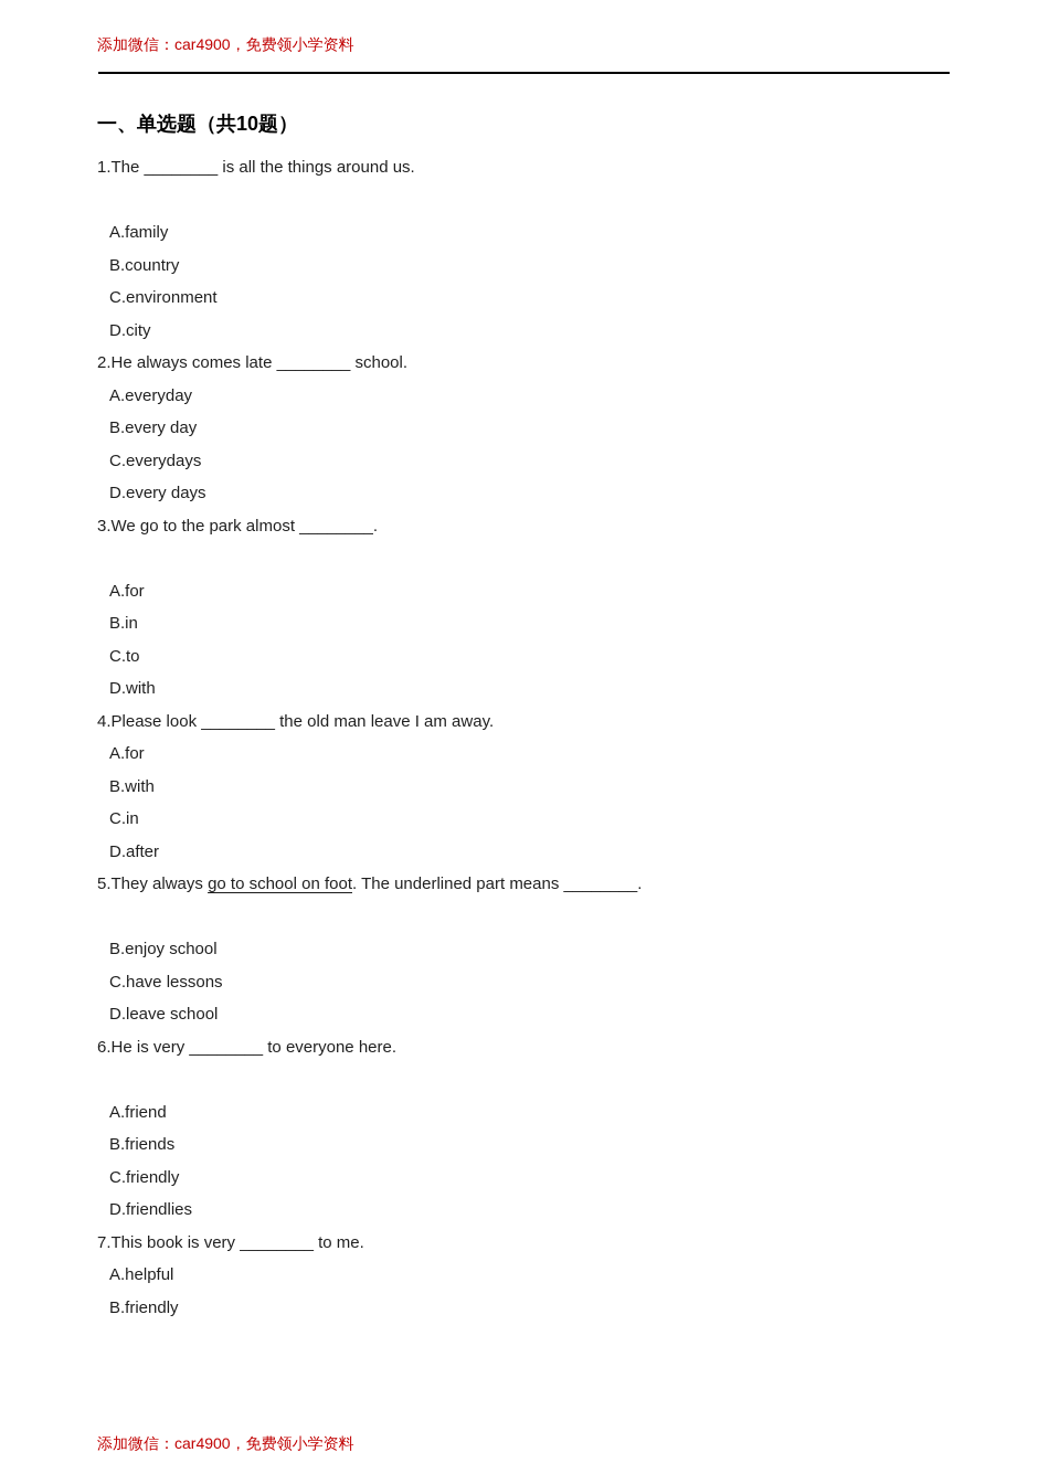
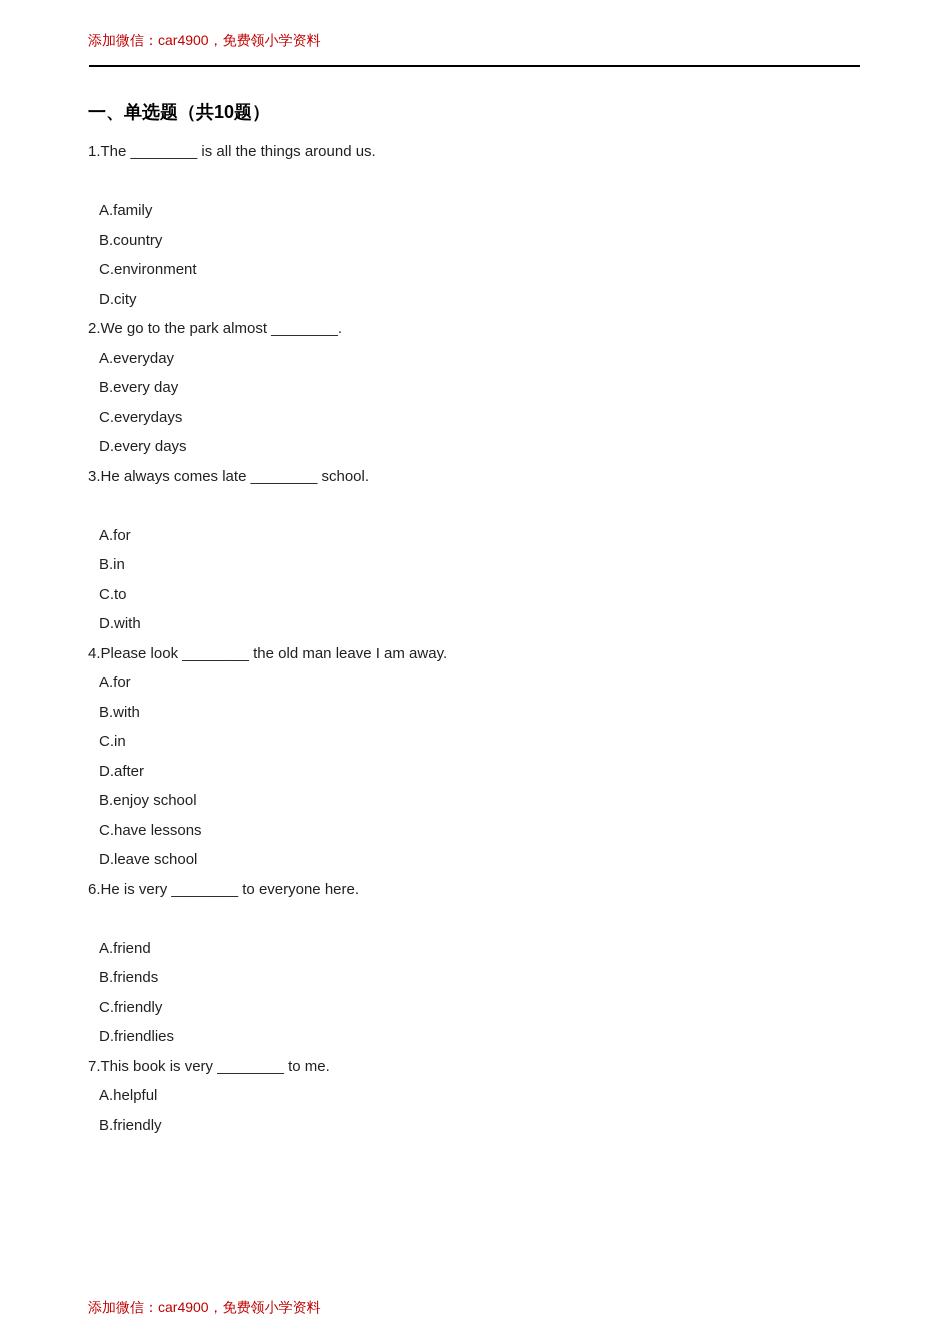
  添加微信：car4900，免费领小学资料
  一、单选题（共10题）
  1.The ________ is all the things around us.
  A.family
  B.country
  C.environment
  D.city
- 2.He always comes late ________ school.
+ 2.We go to the park almost ________.
  A.everyday
  B.every day
  C.everydays
  D.every days
- 3.We go to the park almost ________.
+ 3.He always comes late ________ school.
  A.for
  B.in
  C.to
  D.with
  4.Please look ________ the old man leave I am away.
  A.for
  B.with
  C.in
  D.after
- 5.They always go to school on foot. The underlined part means ________.
  B.enjoy school
  C.have lessons
  D.leave school
  6.He is very ________ to everyone here.
  A.friend
  B.friends
  C.friendly
  D.friendlies
  7.This book is very ________ to me.
  A.helpful
  B.friendly
  添加微信：car4900，免费领小学资料
